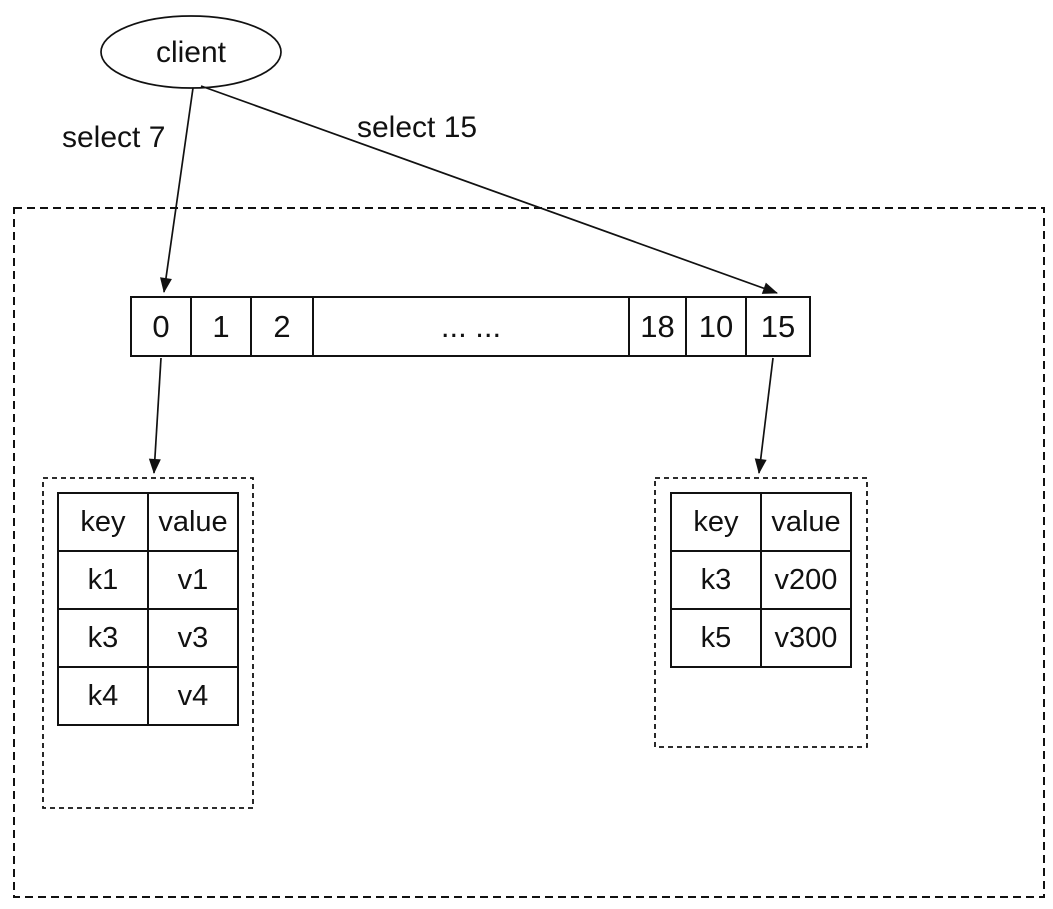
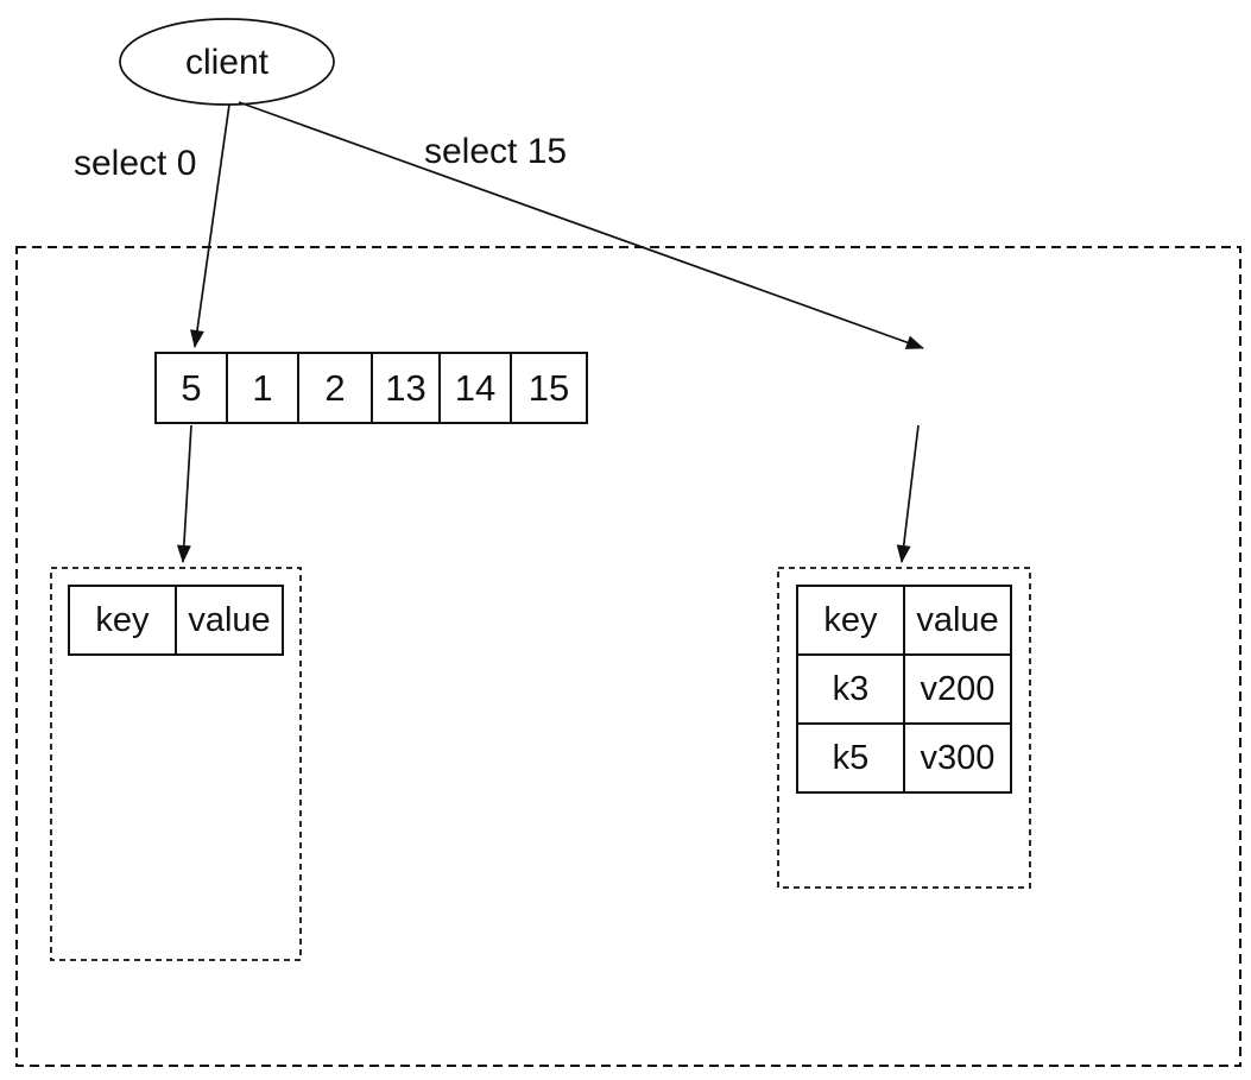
  client
- select 7
+ select 0
  select 15
- 0
+ 5
  1
  2
- ... ...
- 18
+ 13
- 10
+ 14
  15
  key	value
- k1	v1
- k3	v3
- k4	v4
  key	value
  k3	v200
  k5	v300
